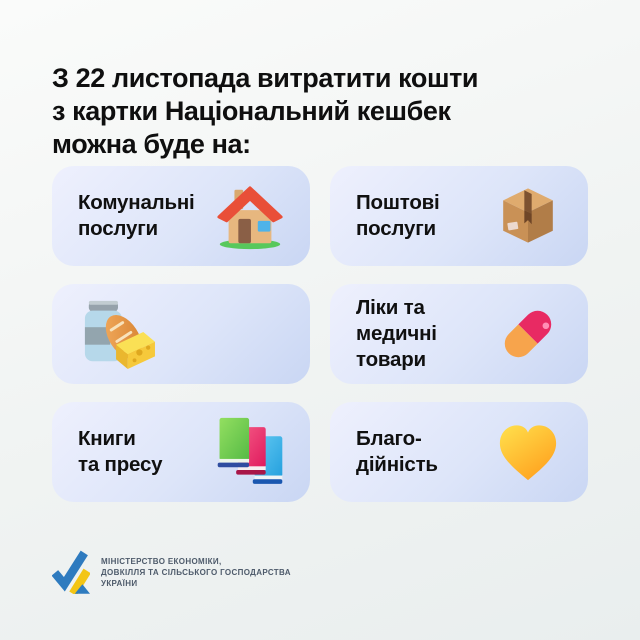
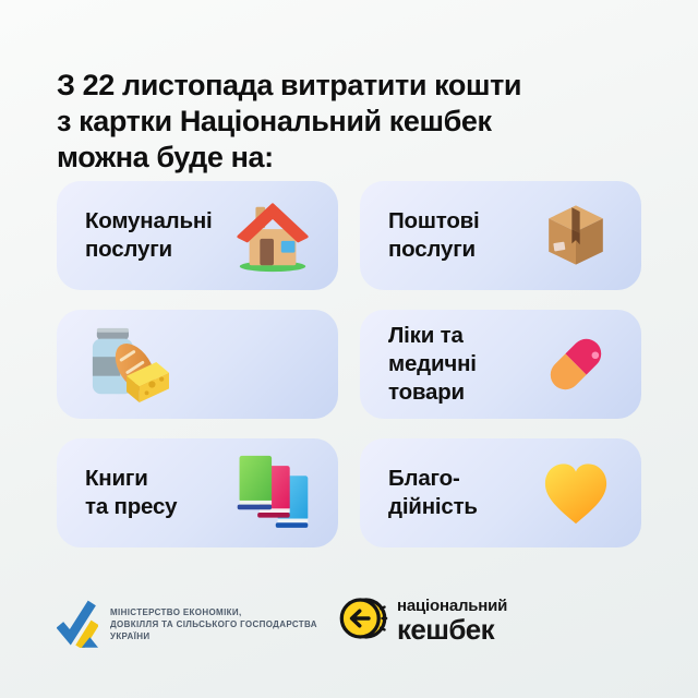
  З 22 листопада витратити кошти
  з картки Національний кешбек
  можна буде на:
  Комунальні
  послуги
  Поштові
  послуги
  Ліки та
  медичні
  товари
  Книги
  та пресу
  Благо-
  дійність
  МІНІСТЕРСТВО ЕКОНОМІКИ,
  ДОВКІЛЛЯ ТА СІЛЬСЬКОГО ГОСПОДАРСТВА
  УКРАЇНИ
+ національний
+ кешбек
